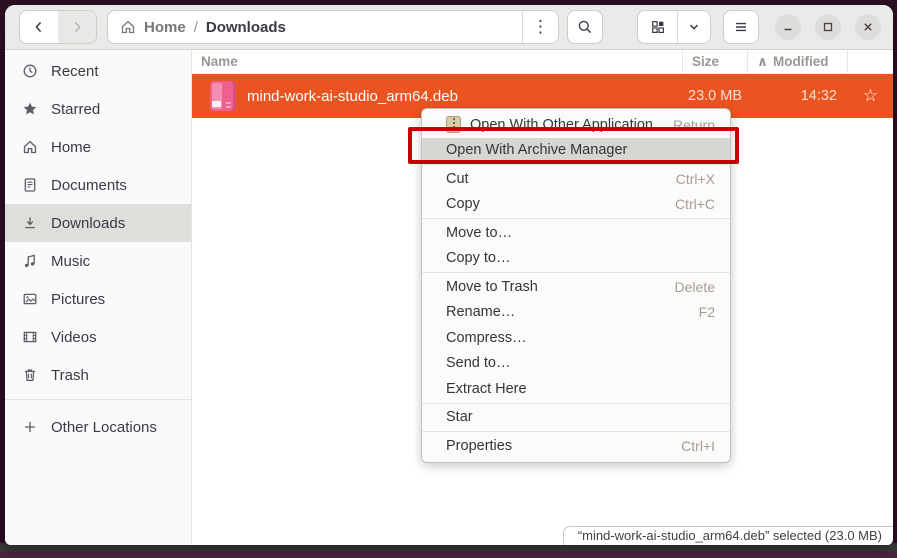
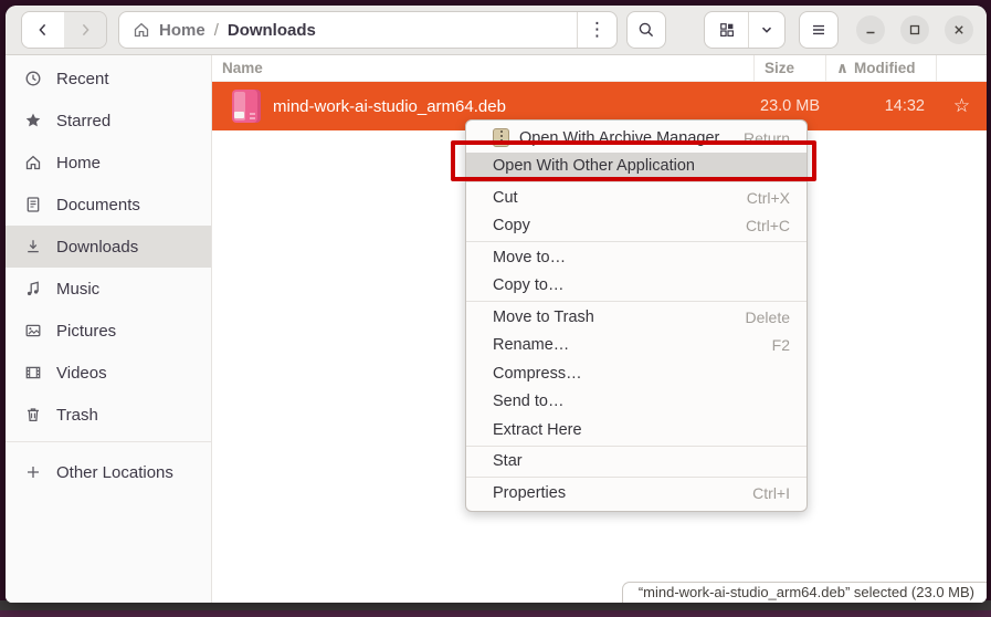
  Home
  /
  Downloads
  ⋮
  Recent
  Starred
  Home
  Documents
  Downloads
  Music
  Pictures
  Videos
  Trash
  Other Locations
  Name
  Size
  ∧
  Modified
  mind-work-ai-studio_arm64.deb
  23.0 MB
  14:32
  ☆
- Open With Other Application
+ Open With Archive Manager
  Return
- Open With Archive Manager
+ Open With Other Application
  Cut
  Ctrl+X
  Copy
  Ctrl+C
  Move to…
  Copy to…
  Move to Trash
  Delete
  Rename…
  F2
  Compress…
  Send to…
  Extract Here
  Star
  Properties
  Ctrl+I
  “mind-work-ai-studio_arm64.deb” selected (23.0 MB)
